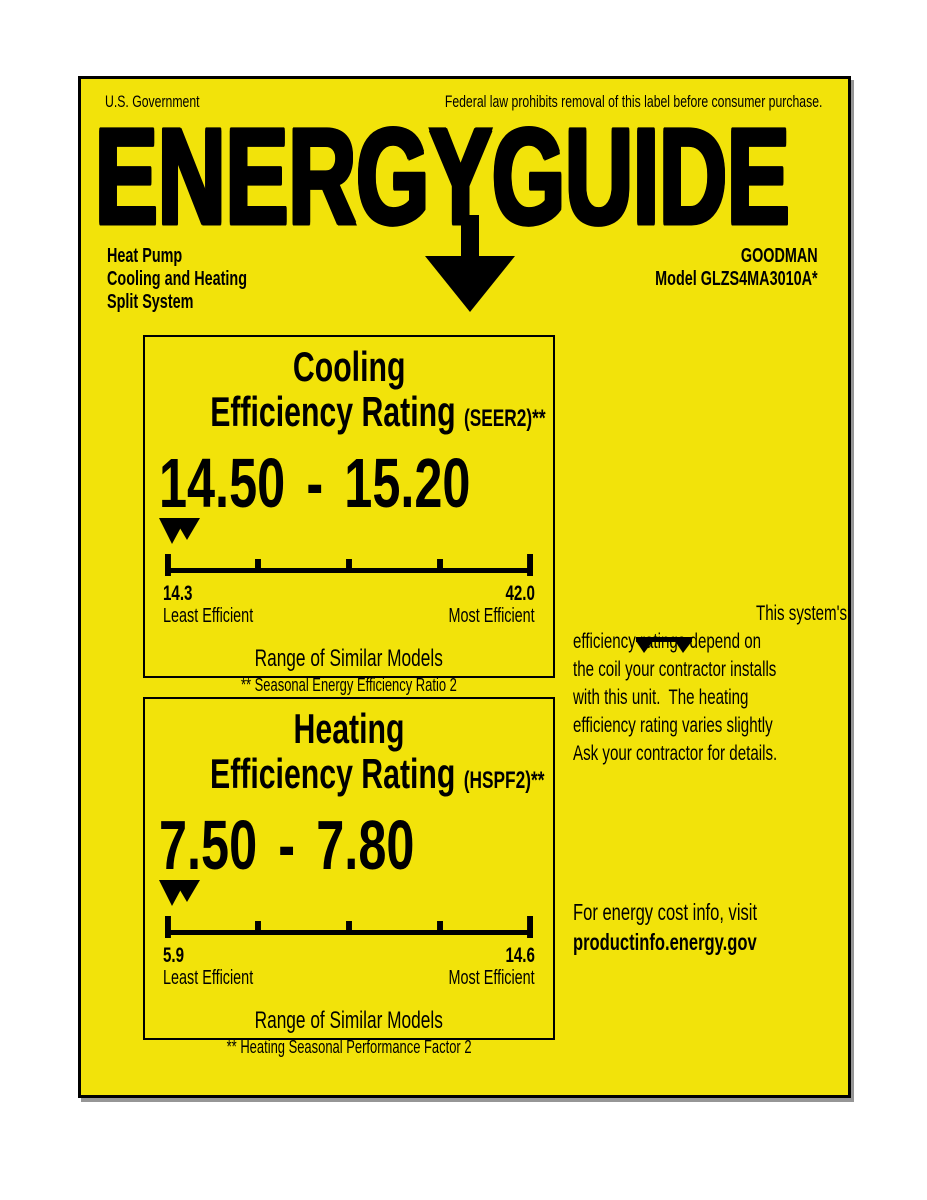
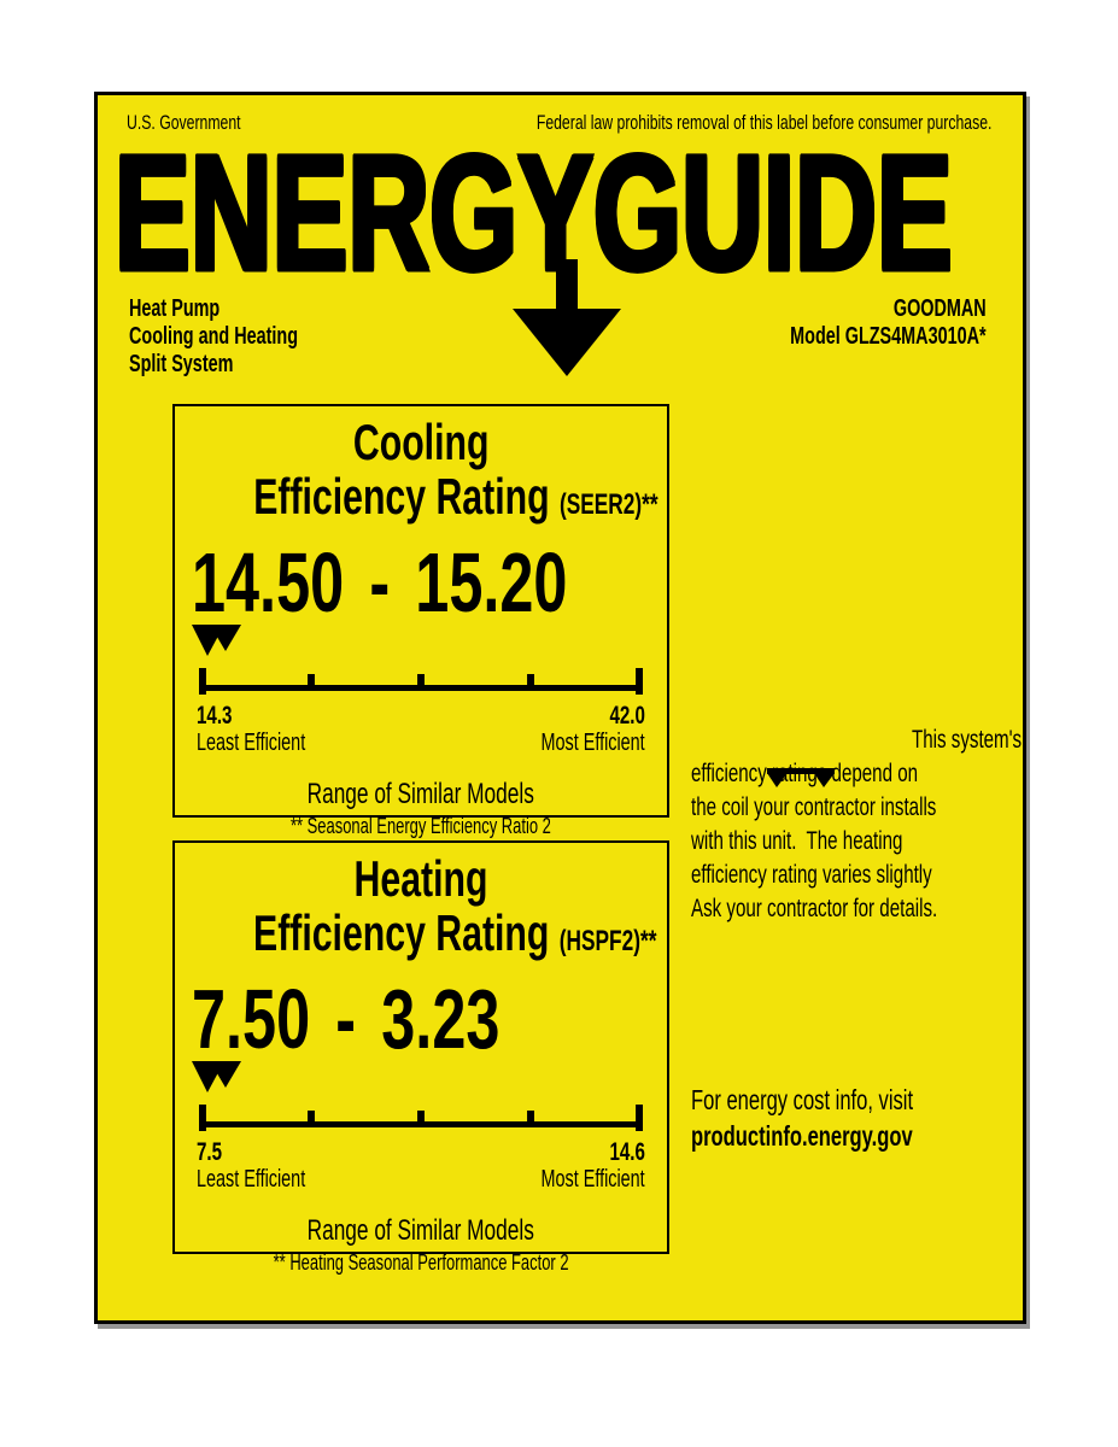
  U.S. Government
  Federal law prohibits removal of this label before consumer purchase.
  ENERGYGUIDE
  Heat Pump
  Cooling and Heating
  Split System
  GOODMAN
  Model GLZS4MA3010A*
  Cooling
  Efficiency Rating (SEER2)**
  14.50 - 15.20
  14.3
  42.0
  Least Efficient
  Most Efficient
  Range of Similar Models
  ** Seasonal Energy Efficiency Ratio 2
  Heating
  Efficiency Rating (HSPF2)**
- 7.50 - 7.80
+ 7.50 - 3.23
- 5.9
+ 7.5
  14.6
  Least Efficient
  Most Efficient
  Range of Similar Models
  ** Heating Seasonal Performance Factor 2
  This system's
  efficiency ratings depend on
  the coil your contractor installs
  with this unit. The heating
  efficiency rating varies slightly
  Ask your contractor for details.
  For energy cost info, visit
  productinfo.energy.gov
